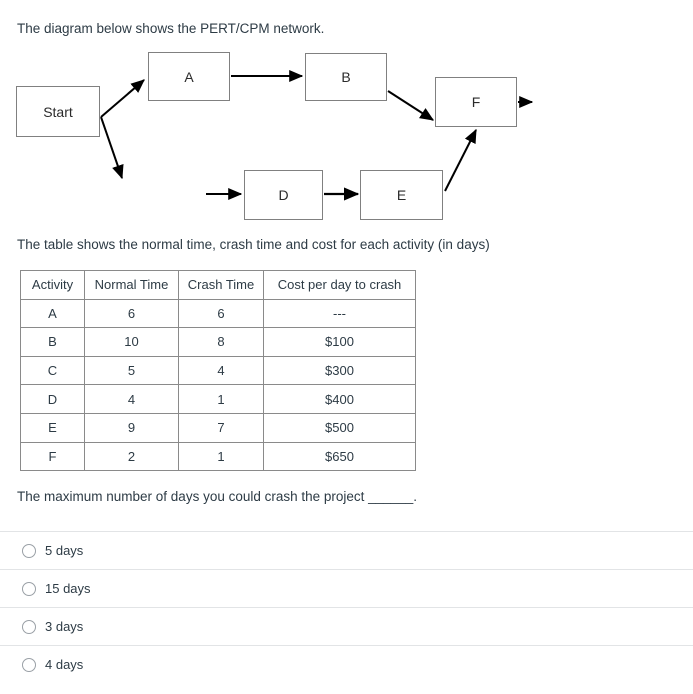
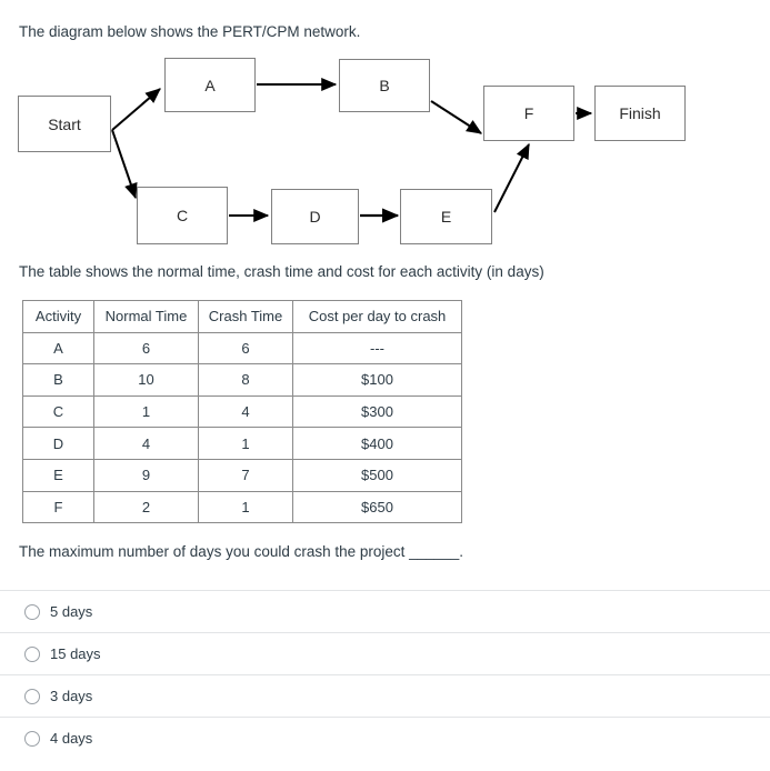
  The diagram below shows the PERT/CPM network.
  Start
  A
  B
+ C
  D
  E
  F
+ Finish
  The table shows the normal time, crash time and cost for each activity (in days)
  Activity	Normal Time	Crash Time	Cost per day to crash
  A	6	6	---
  B	10	8	$100
- C	5	4	$300
+ C	1	4	$300
  D	4	1	$400
  E	9	7	$500
  F	2	1	$650
  The maximum number of days you could crash the project ______.
  5 days
  15 days
  3 days
  4 days
